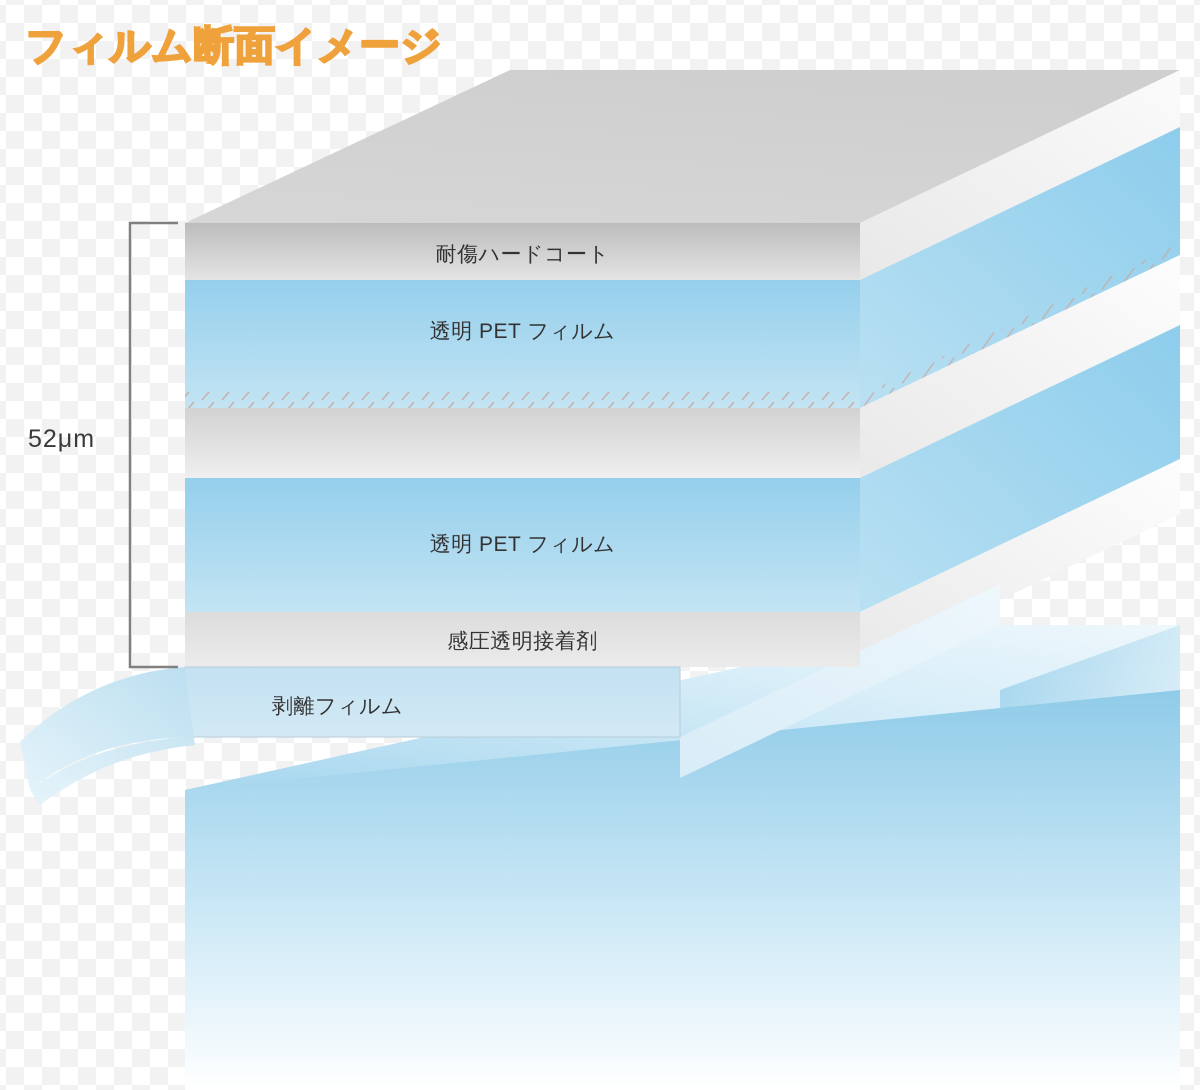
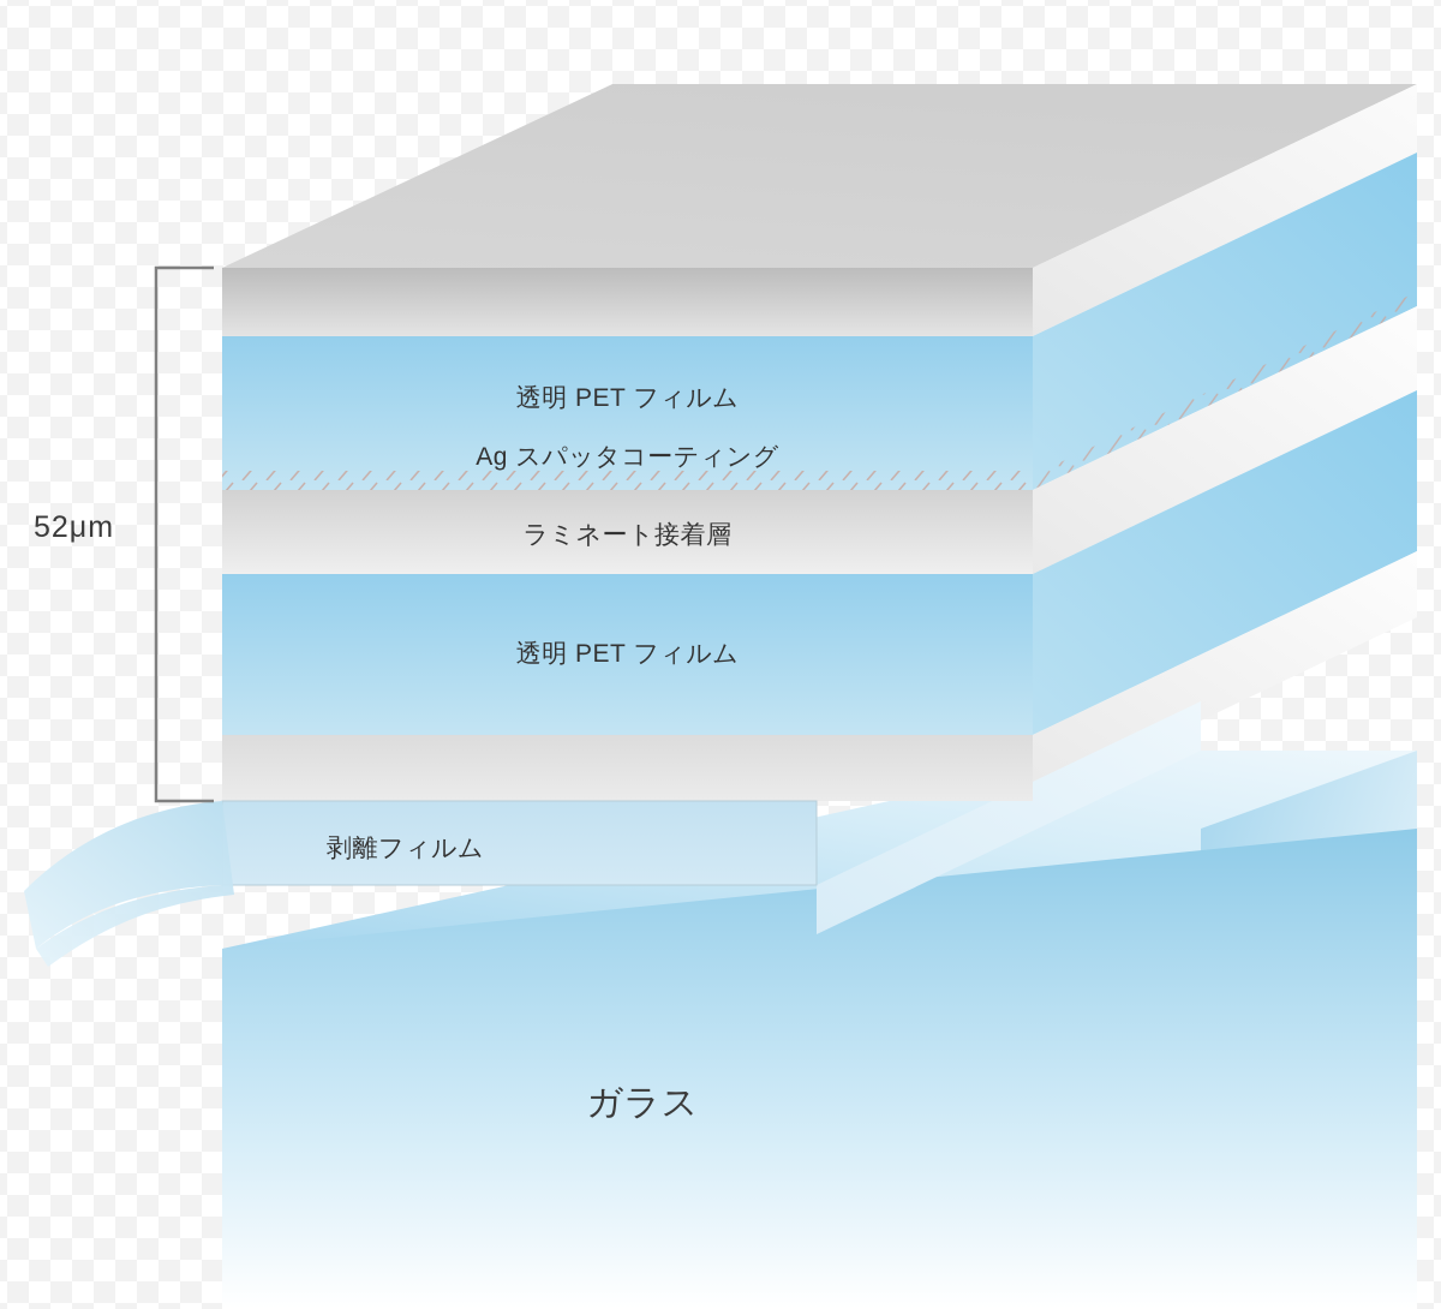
- フィルム断面イメージ
- 耐傷ハードコート
  透明 PET フィルム
+ Ag スパッタコーティング
+ ラミネート接着層
  透明 PET フィルム
- 感圧透明接着剤
  剥離フィルム
+ ガラス
  52μm
